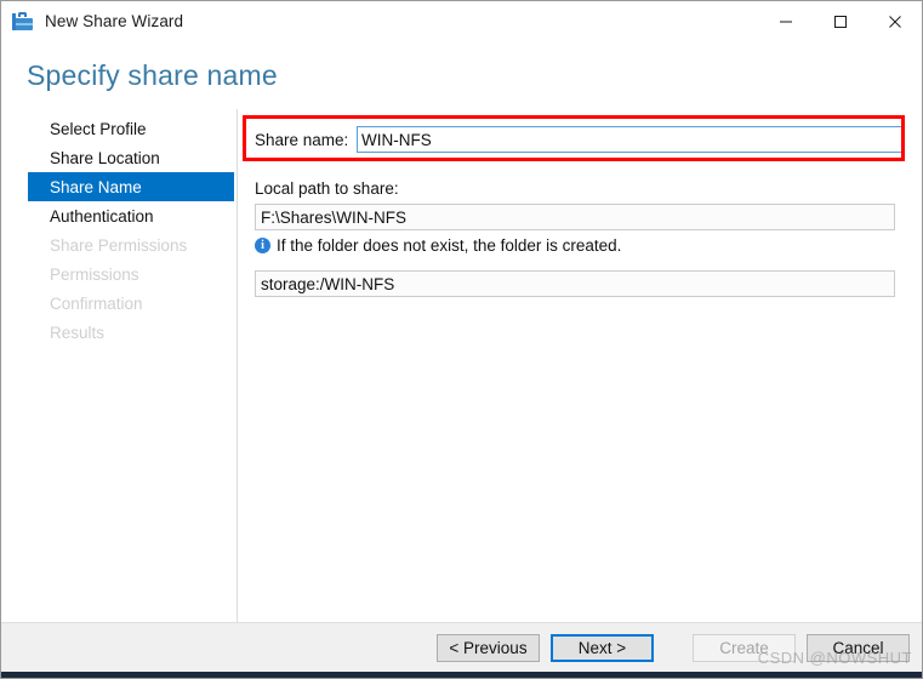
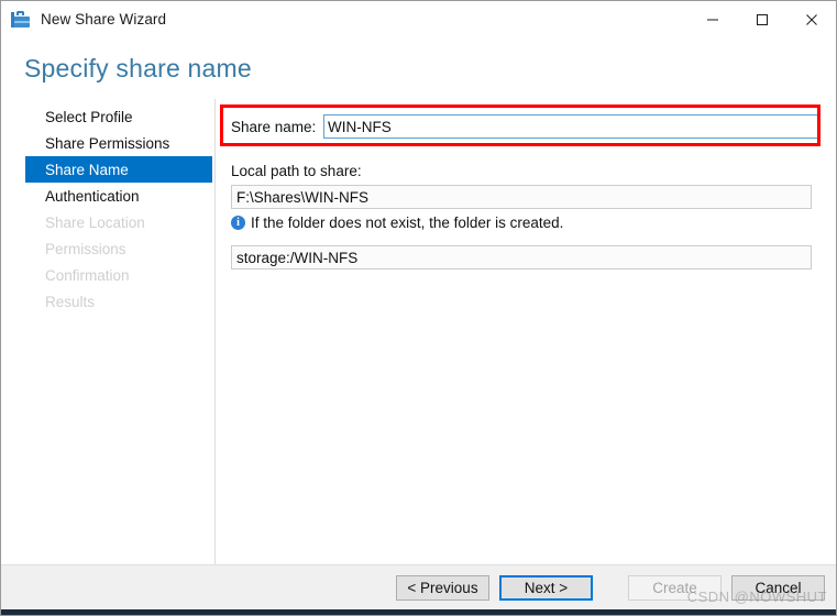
  New Share Wizard
  Specify share name
  Select Profile
- Share Location
+ Share Permissions
  Share Name
  Authentication
- Share Permissions
+ Share Location
  Permissions
  Confirmation
  Results
  Share name:
  WIN-NFS
  Local path to share:
  F:\Shares\WIN-NFS
  i
  If the folder does not exist, the folder is created.
  storage:/WIN-NFS
  < Previous
  Next >
  Create
  Cancel
  CSDN @NOWSHUT
